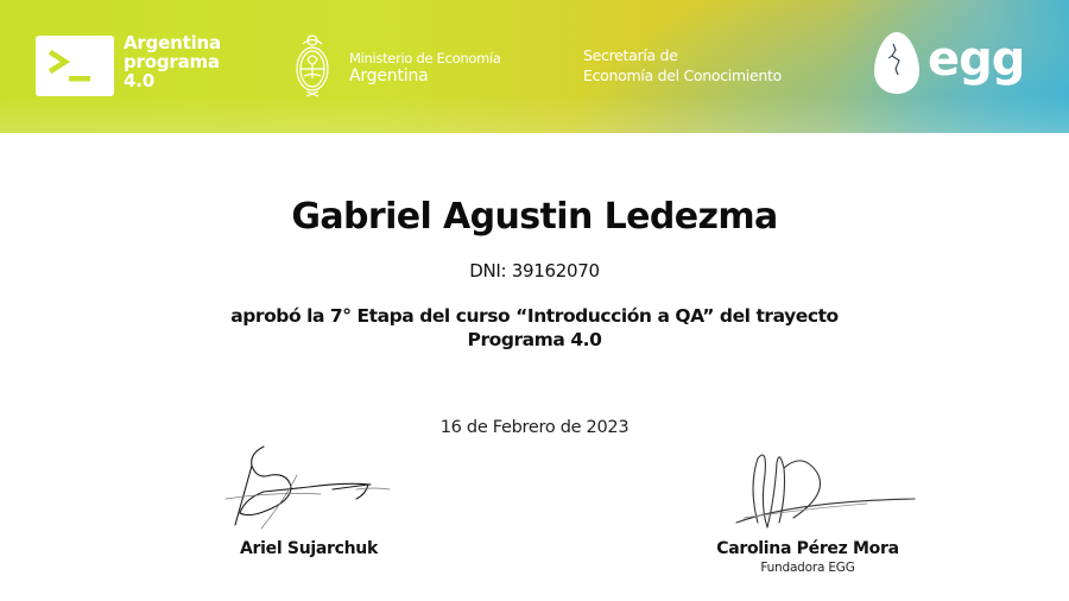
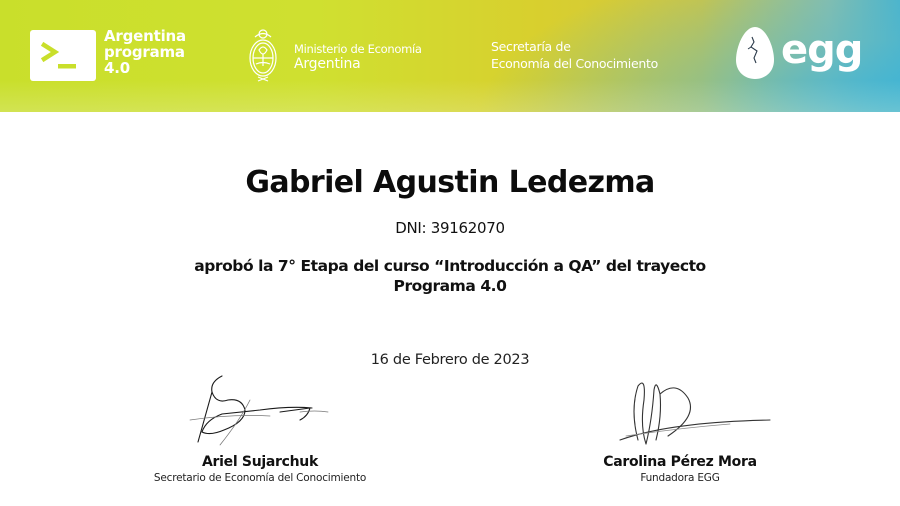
  Argentina
  programa
  4.0
  Ministerio de Economía
  Argentina
  Secretaría de
  Economía del Conocimiento
  egg
  Gabriel Agustin Ledezma
  DNI: 39162070
  aprobó la 7° Etapa del curso “Introducción a QA” del trayecto
  Programa 4.0
  16 de Febrero de 2023
  Ariel Sujarchuk
+ Secretario de Economía del Conocimiento
  Carolina Pérez Mora
  Fundadora EGG
